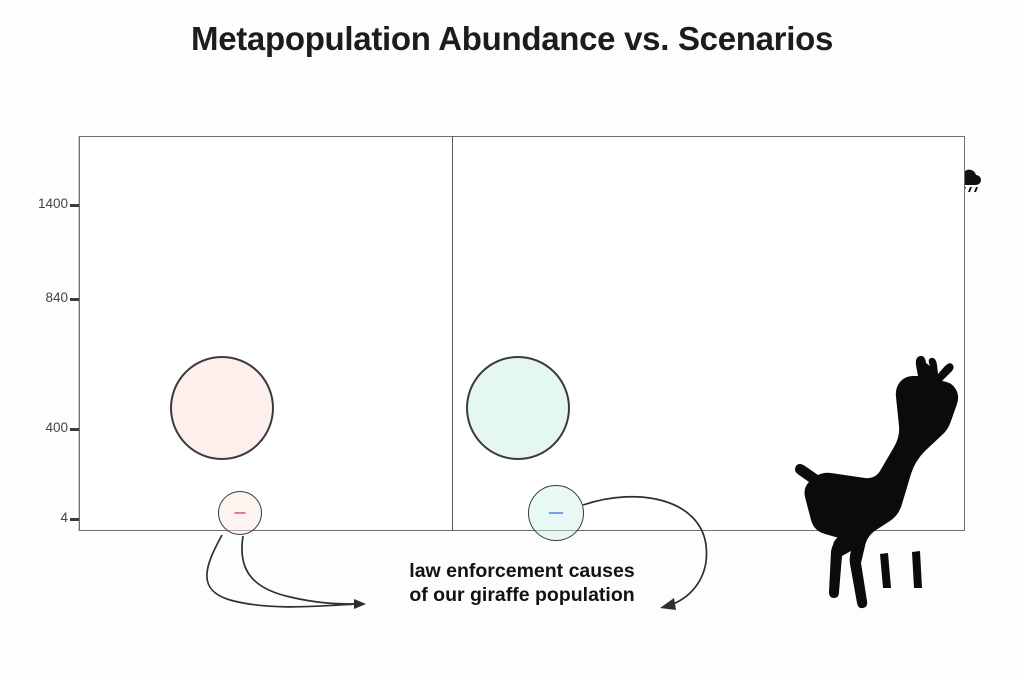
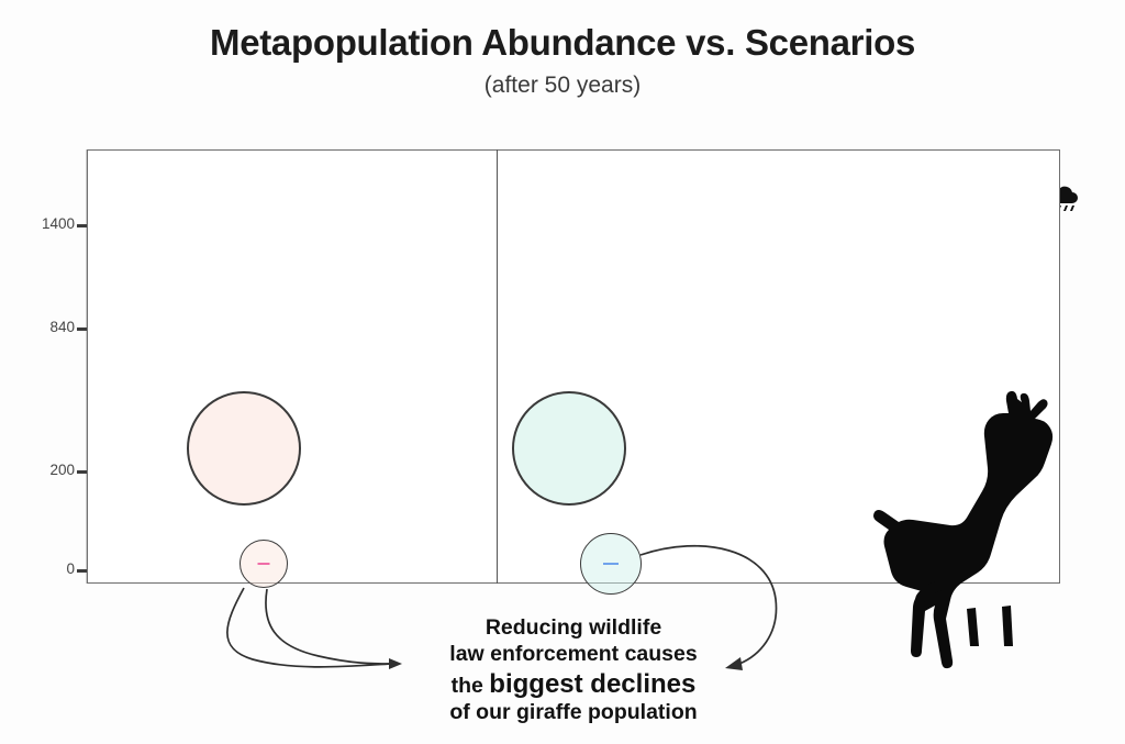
  Metapopulation Abundance vs. Scenarios
+ (after 50 years)
- 4
+ 0
- 400
+ 200
  840
  1400
+ Reducing wildlife
  law enforcement causes
+ the biggest declines
  of our giraffe population
